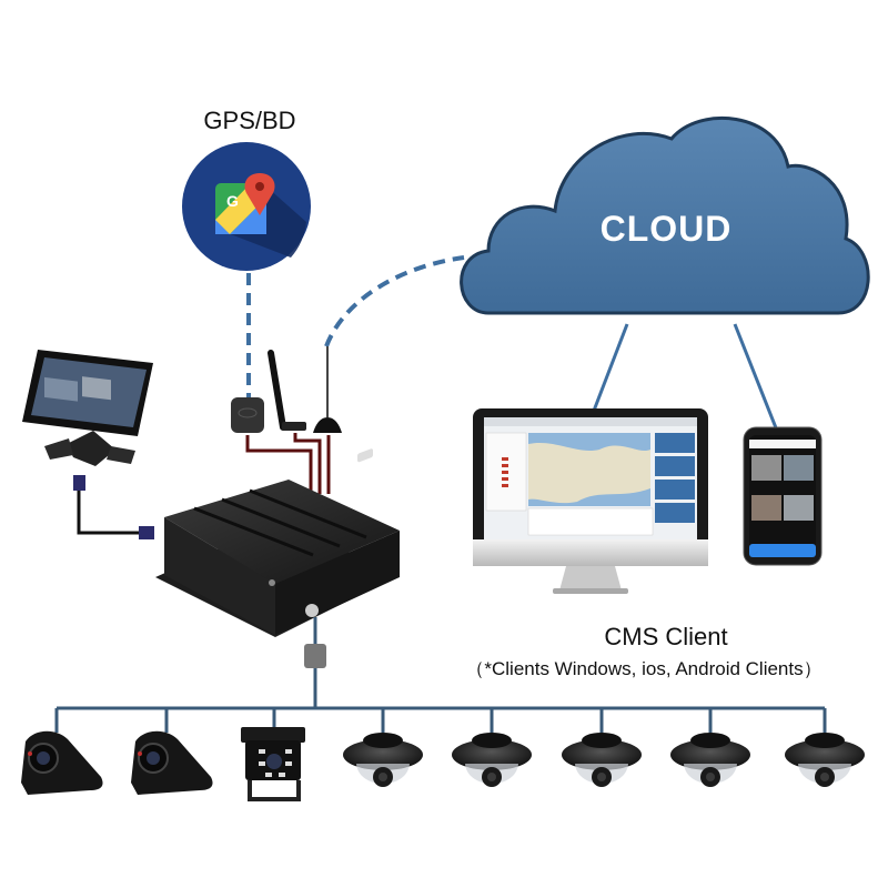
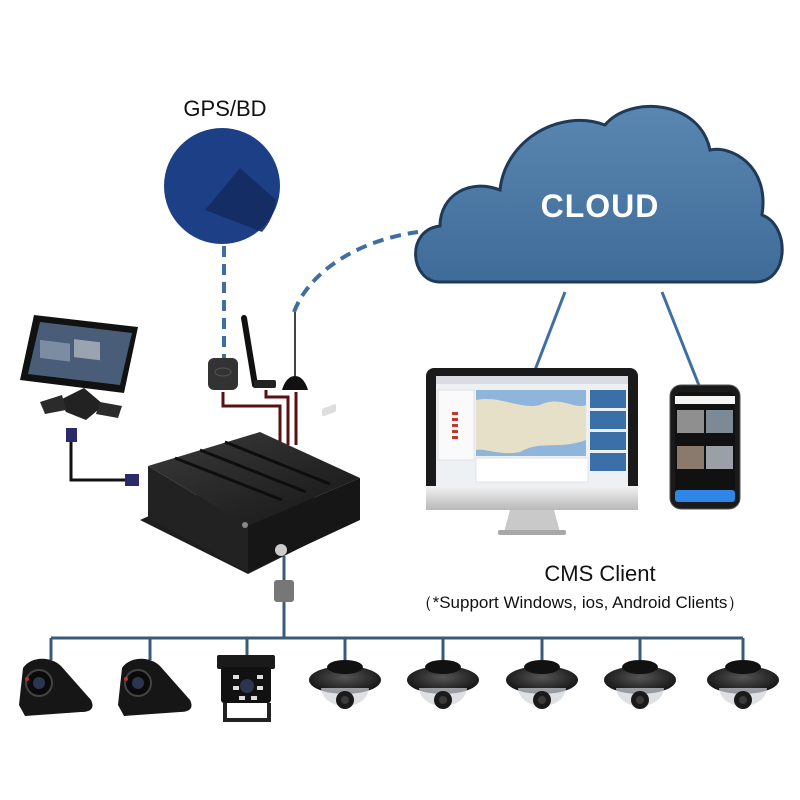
- G
  GPS/BD
  CLOUD
  CMS Client
- （*Clients Windows, ios, Android Clients）
+ （*Support Windows, ios, Android Clients）
